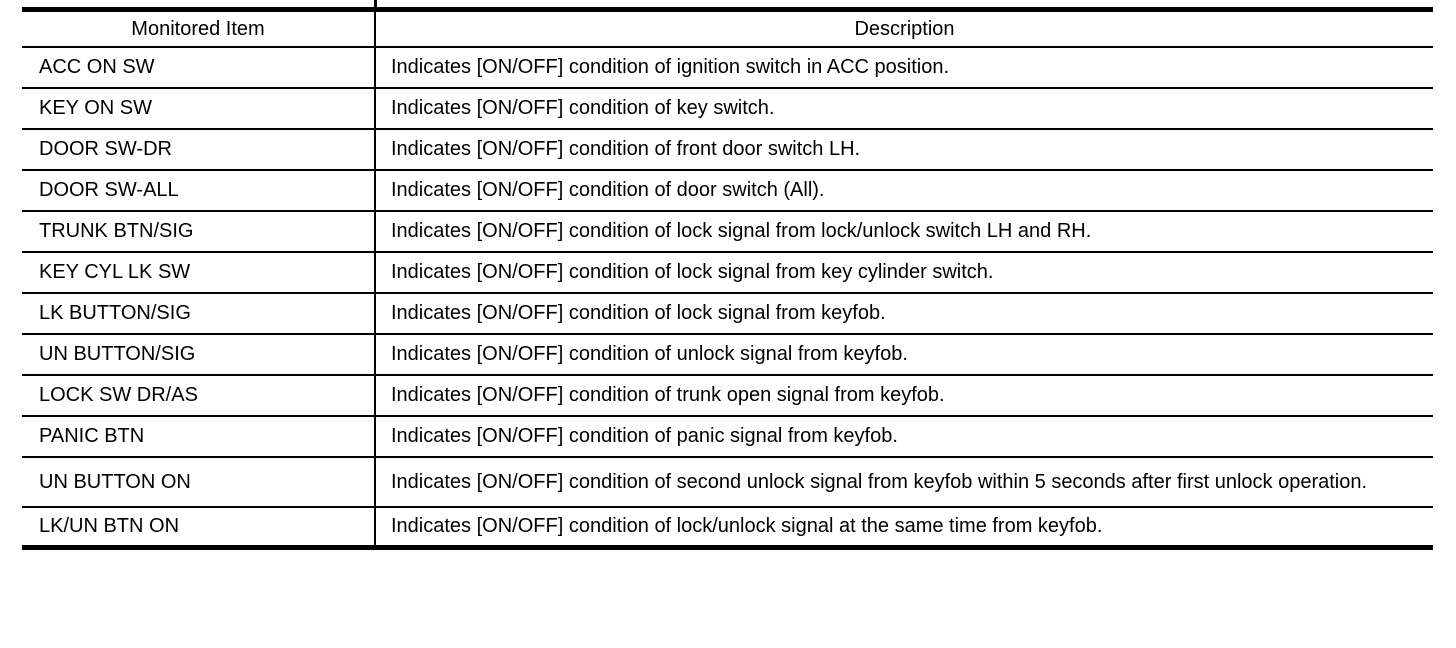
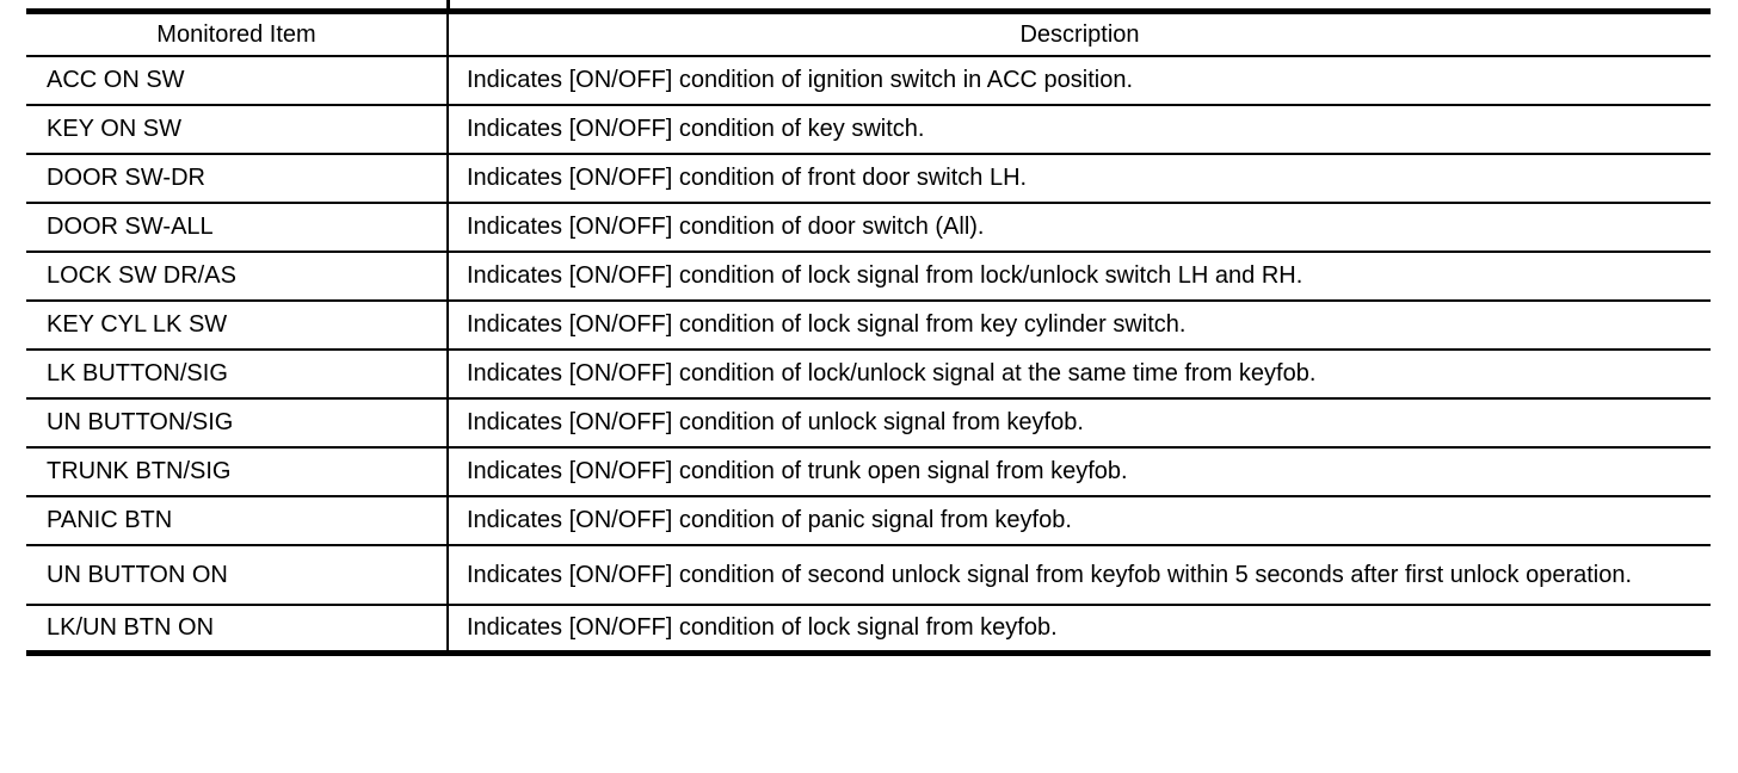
  Monitored Item	Description
  ACC ON SW	Indicates [ON/OFF] condition of ignition switch in ACC position.
  KEY ON SW	Indicates [ON/OFF] condition of key switch.
  DOOR SW-DR	Indicates [ON/OFF] condition of front door switch LH.
  DOOR SW-ALL	Indicates [ON/OFF] condition of door switch (All).
- TRUNK BTN/SIG	Indicates [ON/OFF] condition of lock signal from lock/unlock switch LH and RH.
+ LOCK SW DR/AS	Indicates [ON/OFF] condition of lock signal from lock/unlock switch LH and RH.
  KEY CYL LK SW	Indicates [ON/OFF] condition of lock signal from key cylinder switch.
- LK BUTTON/SIG	Indicates [ON/OFF] condition of lock signal from keyfob.
+ LK BUTTON/SIG	Indicates [ON/OFF] condition of lock/unlock signal at the same time from keyfob.
  UN BUTTON/SIG	Indicates [ON/OFF] condition of unlock signal from keyfob.
- LOCK SW DR/AS	Indicates [ON/OFF] condition of trunk open signal from keyfob.
+ TRUNK BTN/SIG	Indicates [ON/OFF] condition of trunk open signal from keyfob.
  PANIC BTN	Indicates [ON/OFF] condition of panic signal from keyfob.
  UN BUTTON ON	Indicates [ON/OFF] condition of second unlock signal from keyfob within 5 seconds after first unlock operation.
- LK/UN BTN ON	Indicates [ON/OFF] condition of lock/unlock signal at the same time from keyfob.
+ LK/UN BTN ON	Indicates [ON/OFF] condition of lock signal from keyfob.
